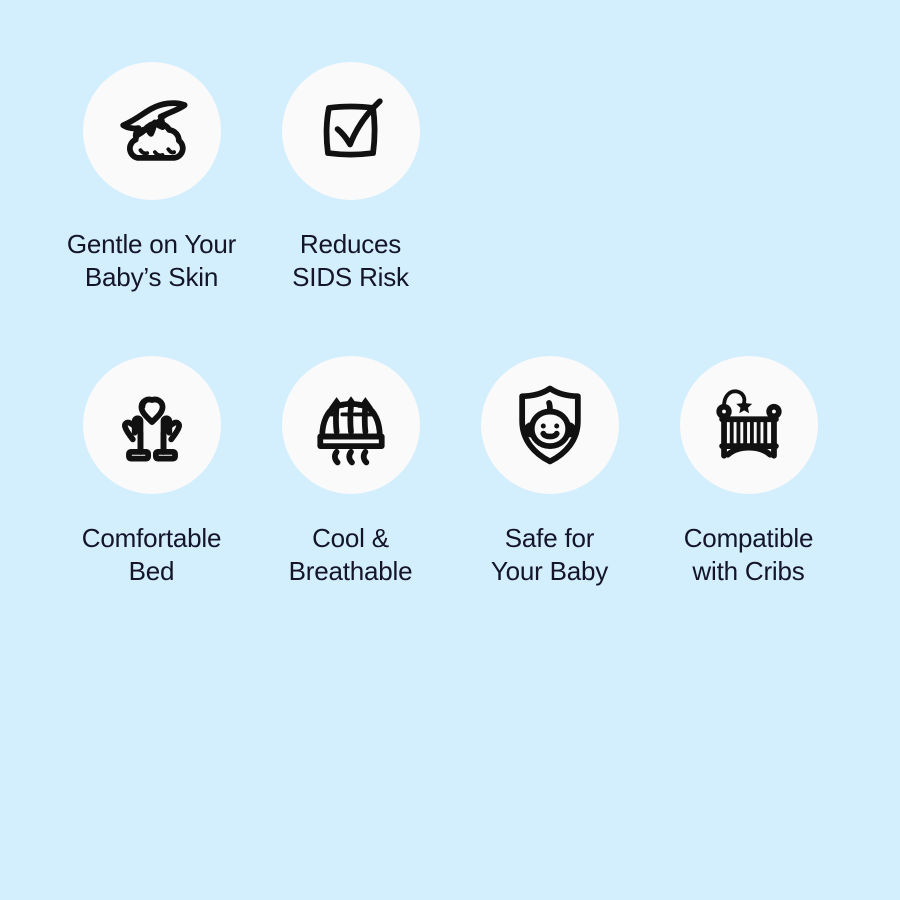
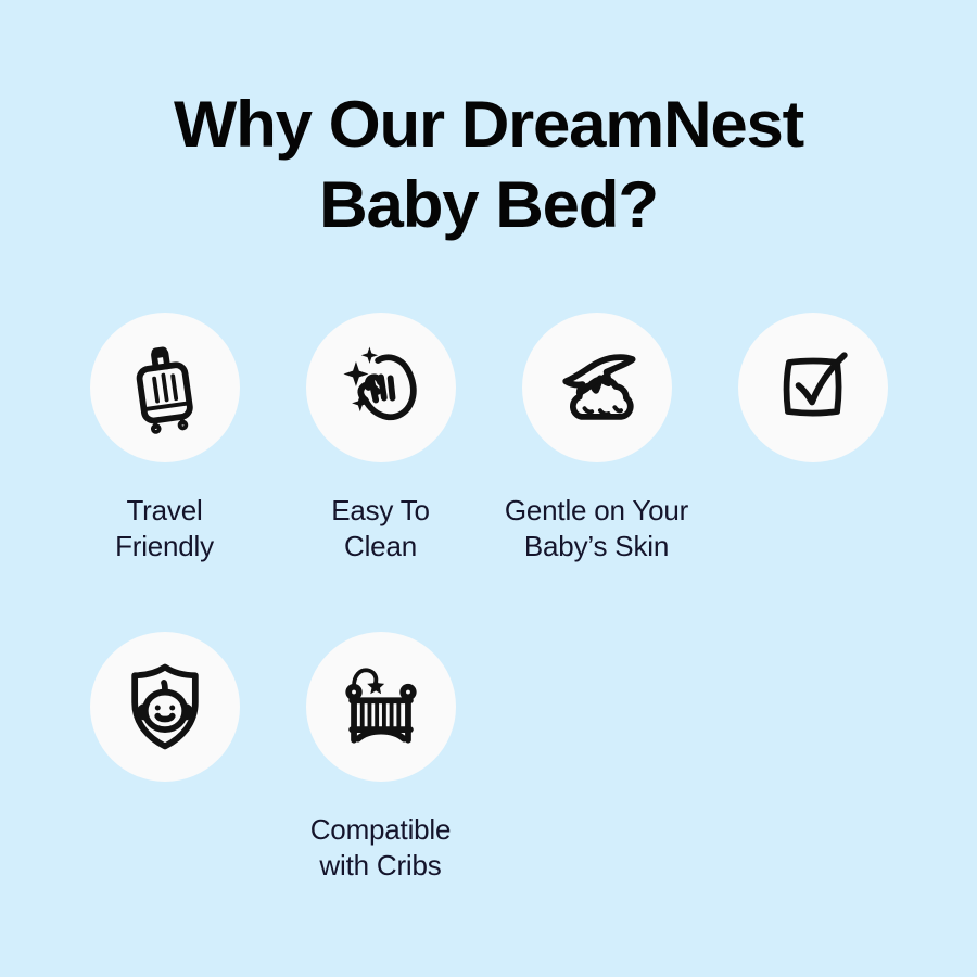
+ Why Our DreamNest
+ Baby Bed?
+ Travel
+ Friendly
+ Easy To
+ Clean
  Gentle on Your
  Baby’s Skin
- Reduces
- SIDS Risk
- Comfortable
- Bed
- Cool &
- Breathable
- Safe for
- Your Baby
  Compatible
  with Cribs
